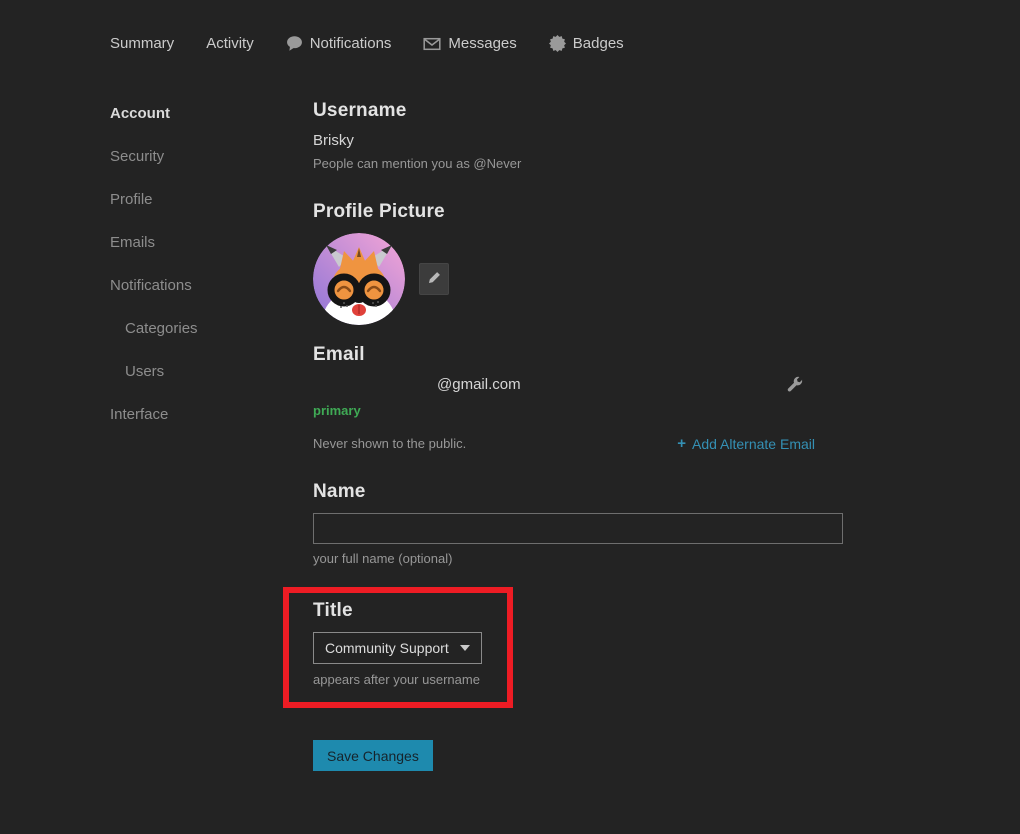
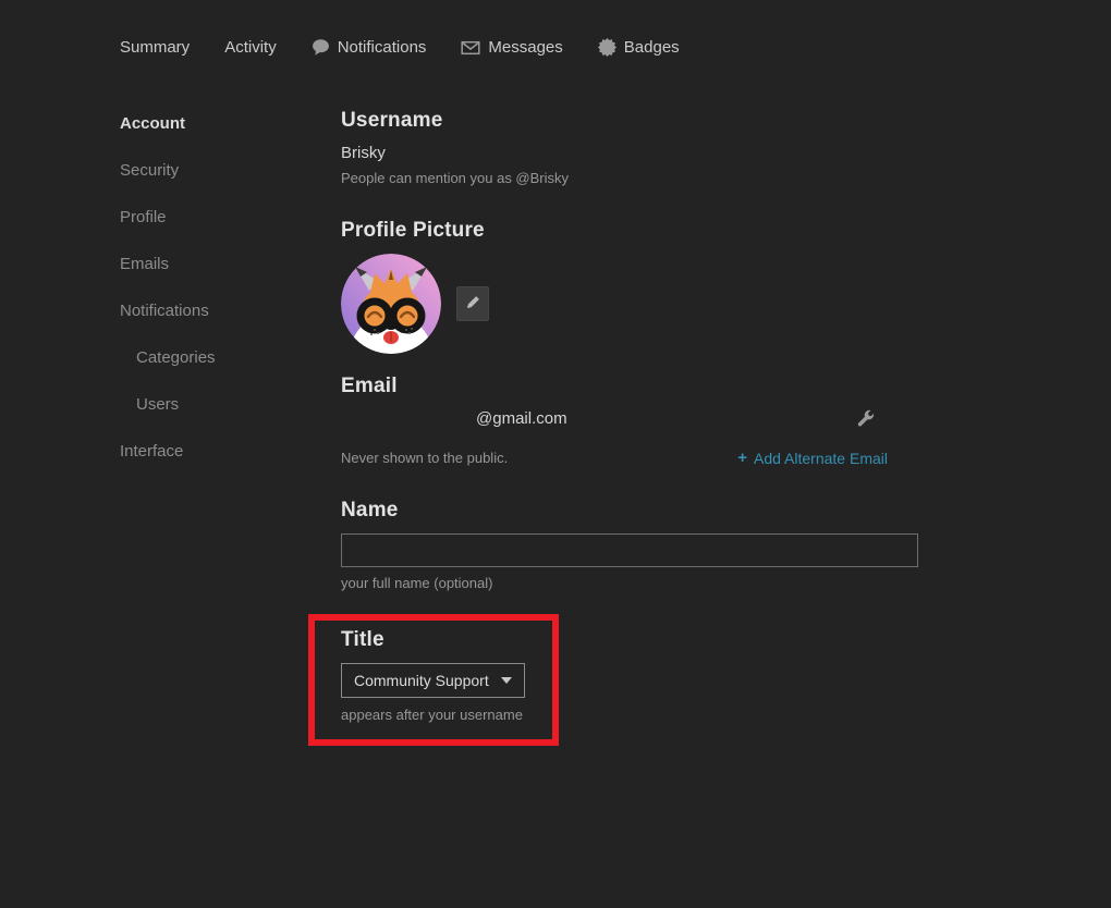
  Summary
  Activity
  Notifications
  Messages
  Badges
  Account
  Security
  Profile
  Emails
  Notifications
  Categories
  Users
  Interface
  Username
  Brisky
- People can mention you as @Never
+ People can mention you as @Brisky
  Profile Picture
  Email
  @gmail.com
- primary
  Never shown to the public.
  +
  Add Alternate Email
  Name
  your full name (optional)
  Title
  Community Support
  appears after your username
- Save Changes
